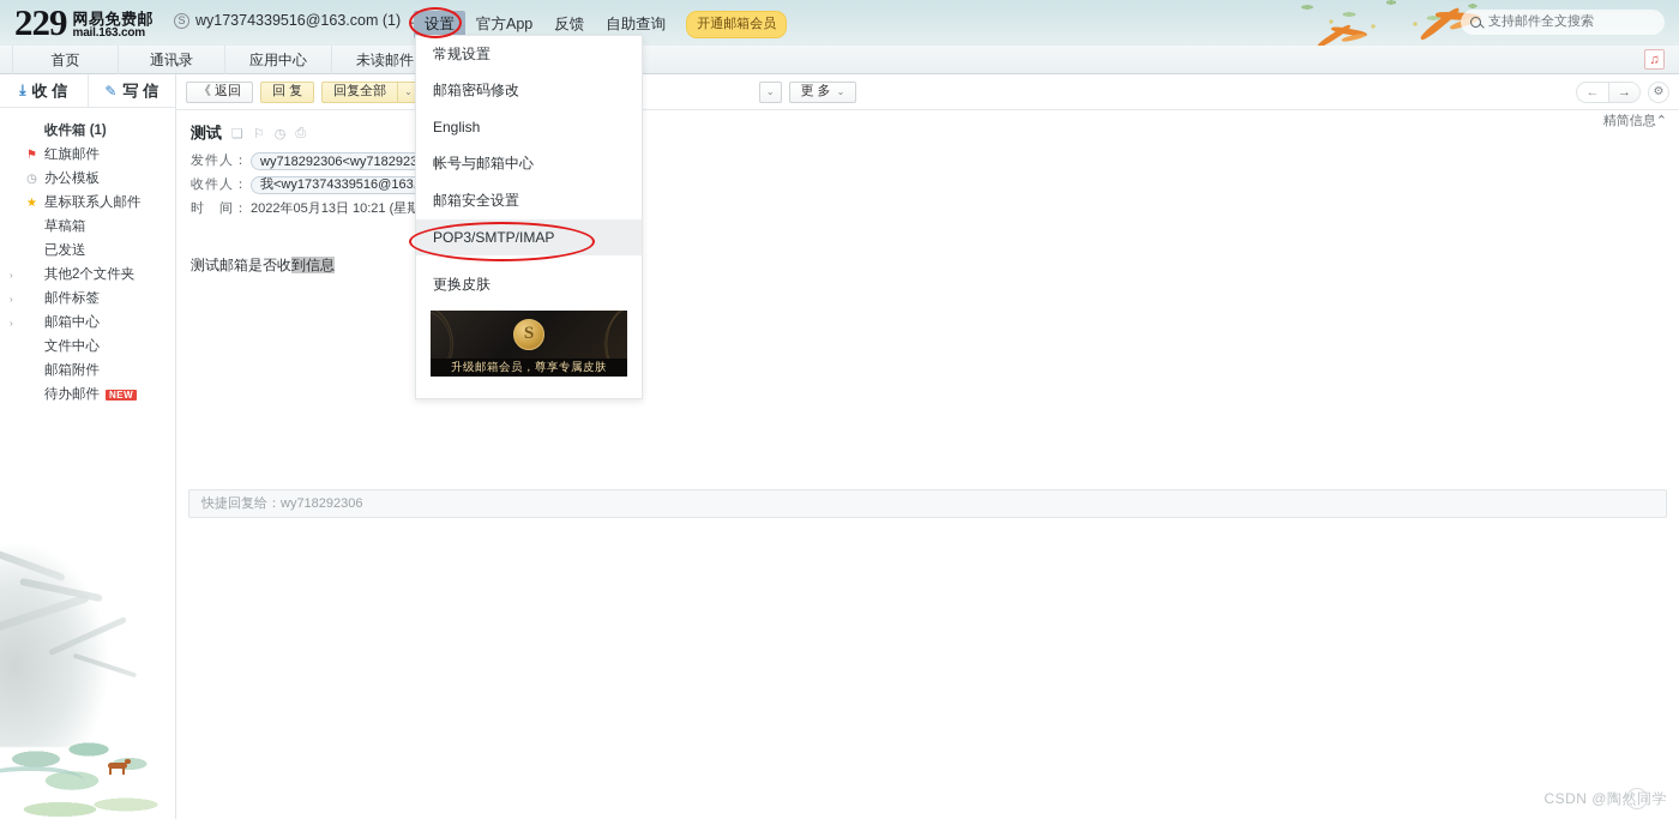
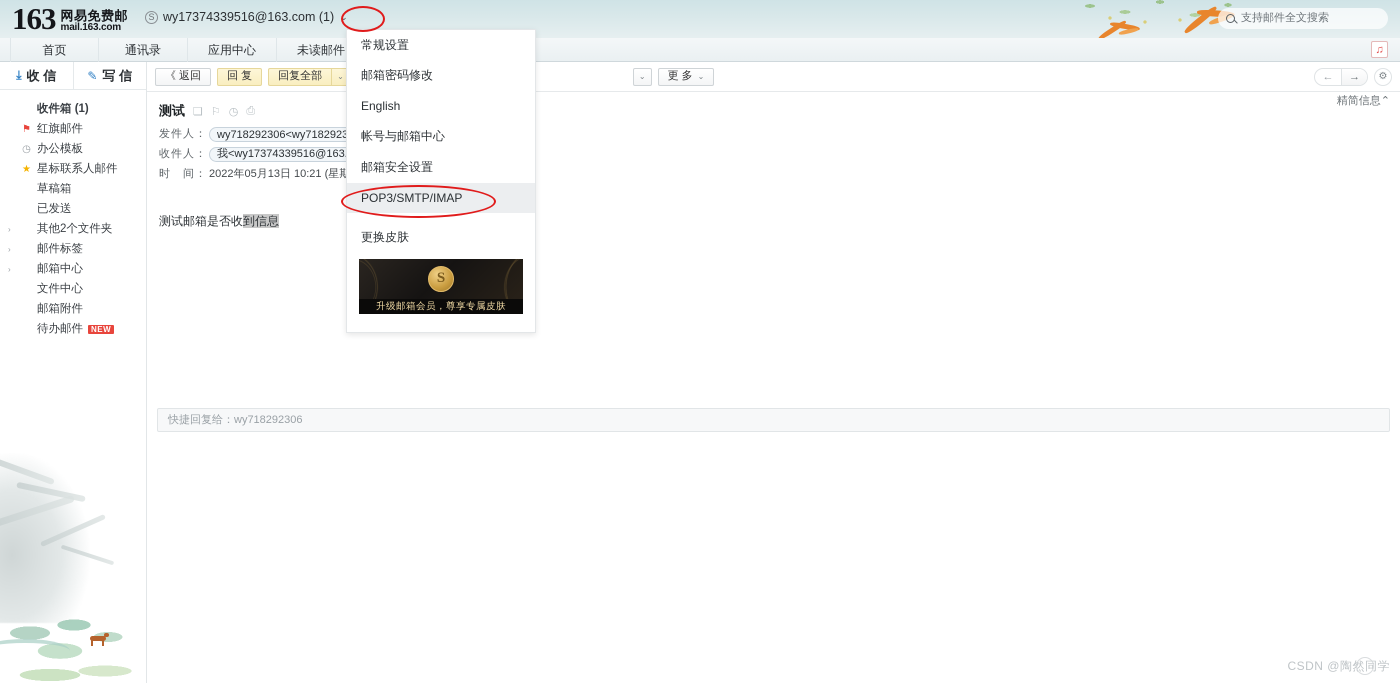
- 229
+ 163
  网易免费邮
  mail.163.com
  S
  wy17374339516@163.com (1)
  ⌄
- 设置
- 官方App
- 反馈
- 自助查询
- 开通邮箱会员
  支持邮件全文搜索
  首页
  通讯录
  应用中心
  未读邮件
  ♫
  ⤓
  收 信
  ✎
  写 信
  收件箱 (1)
  ⚑
  红旗邮件
  ◷
  办公模板
  ★
  星标联系人邮件
  草稿箱
  已发送
  ›
  其他2个文件夹
  ›
  邮件标签
  ›
  邮箱中心
  文件中心
  邮箱附件
  待办邮件
  NEW
  《 返回
  回 复
  回复全部
  ⌄
  ⌄
  更 多
  ⌄
  ←
  →
  ⚙
  精简信息⌃
  测试
  ❏
  ⚐
  ◷
  ⎙
  发件人：
  wy718292306<wy718292
  收件人：
  我<wy17374339516@163
  时 间：
  2022年05月13日 10:21 (星期
  测试邮箱是否收到信息
  快捷回复给：wy718292306
  常规设置
  邮箱密码修改
  English
  帐号与邮箱中心
  邮箱安全设置
  POP3/SMTP/IMAP
  更换皮肤
  S
  升级邮箱会员，尊享专属皮肤
  CSDN @陶然
  同学
